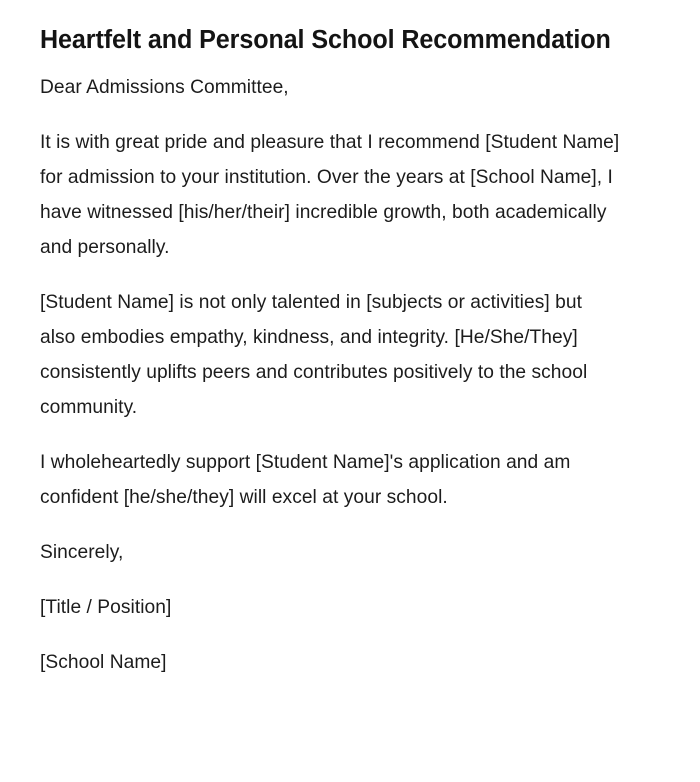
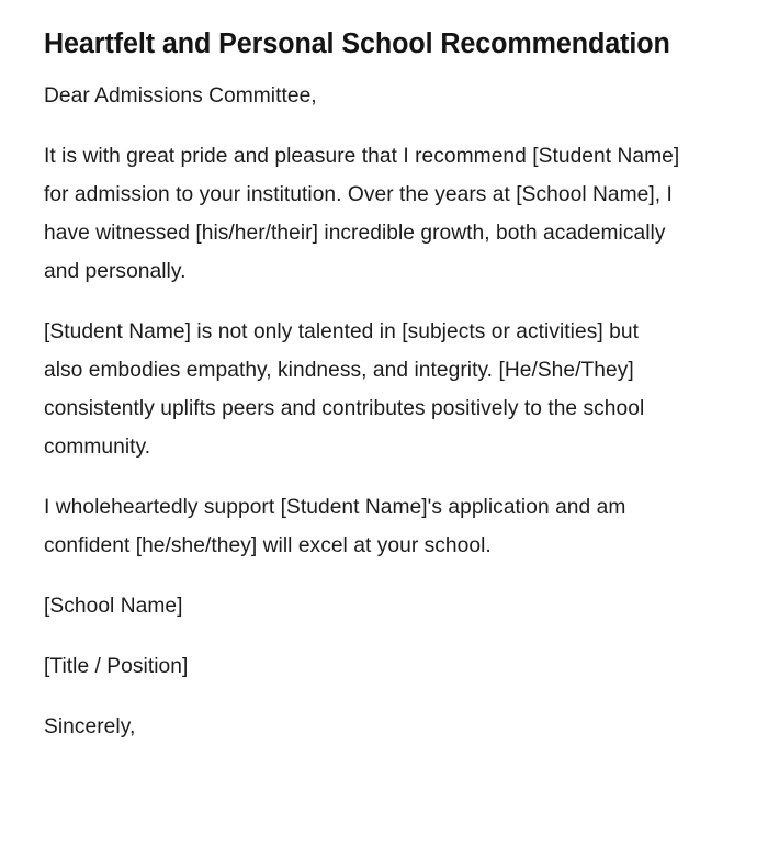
  Heartfelt and Personal School Recommendation
  Dear Admissions Committee,
  It is with great pride and pleasure that I recommend [Student Name] for admission to your institution. Over the years at [School Name], I have witnessed [his/her/their] incredible growth, both academically and personally.
  [Student Name] is not only talented in [subjects or activities] but also embodies empathy, kindness, and integrity. [He/She/They] consistently uplifts peers and contributes positively to the school community.
  I wholeheartedly support [Student Name]'s application and am confident [he/she/they] will excel at your school.
- Sincerely,
+ [School Name]
  [Title / Position]
- [School Name]
+ Sincerely,
